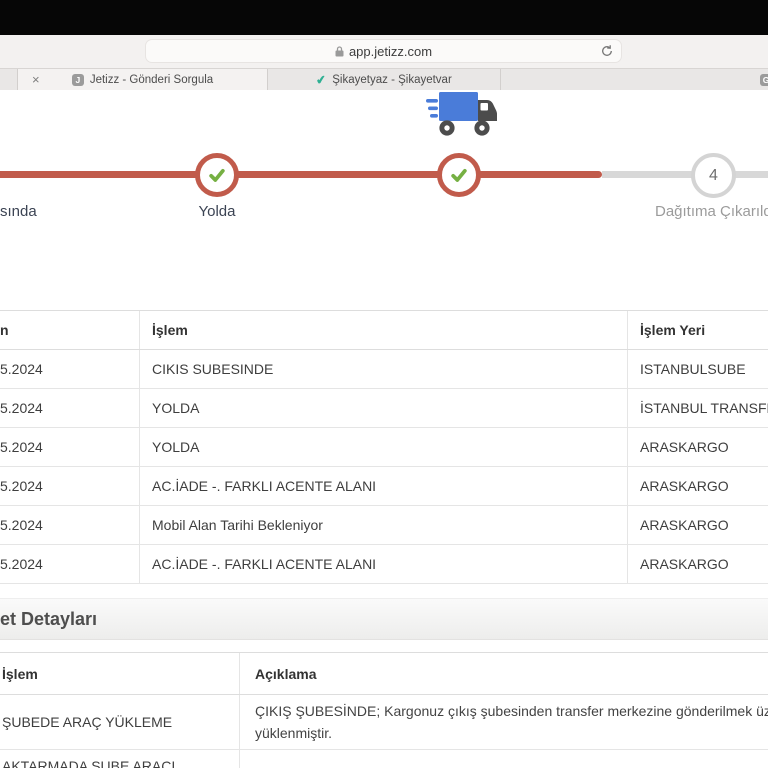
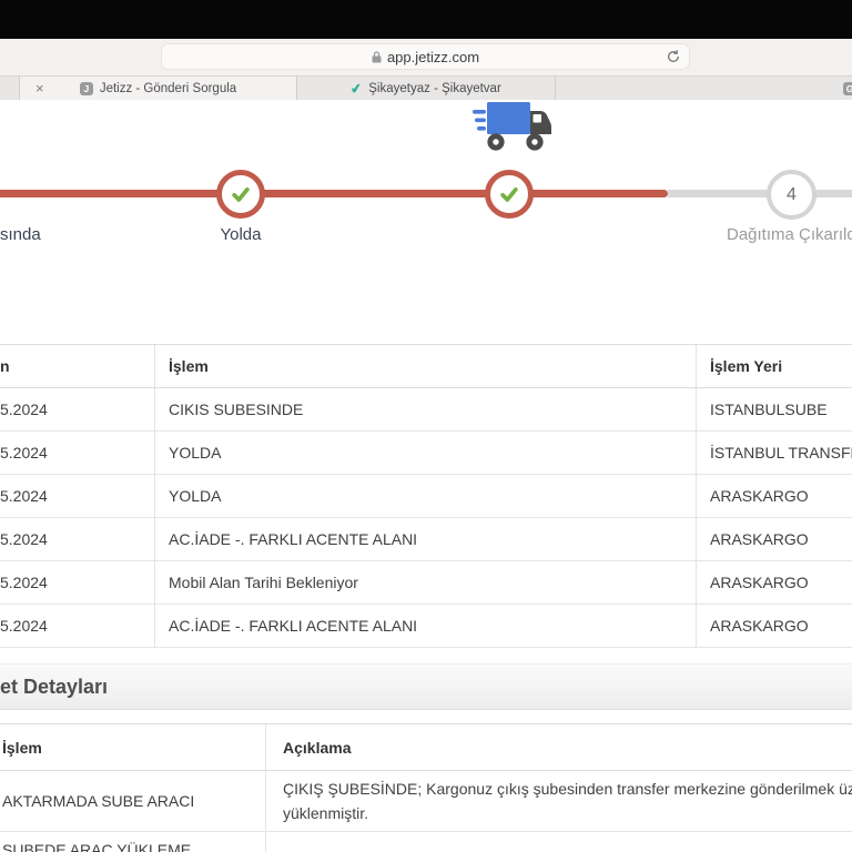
  app.jetizz.com
  ×
  J
  Jetizz - Gönderi Sorgula
  Şikayetyaz - Şikayetvar
  G
  4
  sında
  Yolda
  Dağıtıma Çıkarıl
  n
  İşlem
  İşlem Yeri
  5.2024
  CIKIS SUBESINDE
  ISTANBULSUBE
  5.2024
  YOLDA
  İSTANBUL TRANSF
  5.2024
  YOLDA
  ARASKARGO
  5.2024
  AC.İADE -. FARKLI ACENTE ALANI
  ARASKARGO
  5.2024
  Mobil Alan Tarihi Bekleniyor
  ARASKARGO
  5.2024
  AC.İADE -. FARKLI ACENTE ALANI
  ARASKARGO
  et Detayları
  İşlem
  Açıklama
- ŞUBEDE ARAÇ YÜKLEME
+ AKTARMADA SUBE ARACI
  ÇIKIŞ ŞUBESİNDE; Kargonuz çıkış şubesinden transfer merkezine gönderilmek üz
  yüklenmiştir.
- AKTARMADA SUBE ARACI
+ ŞUBEDE ARAÇ YÜKLEME
